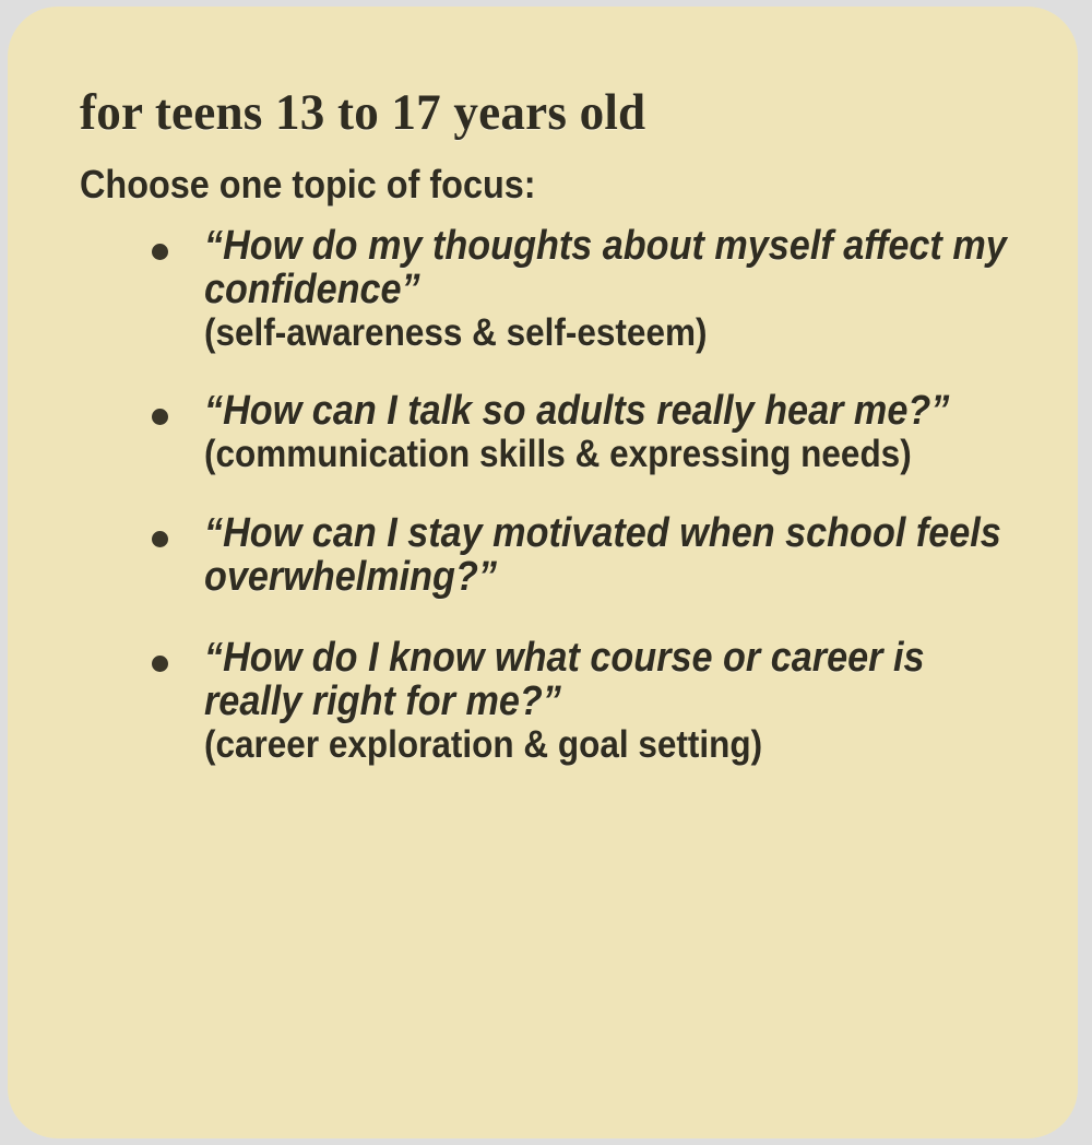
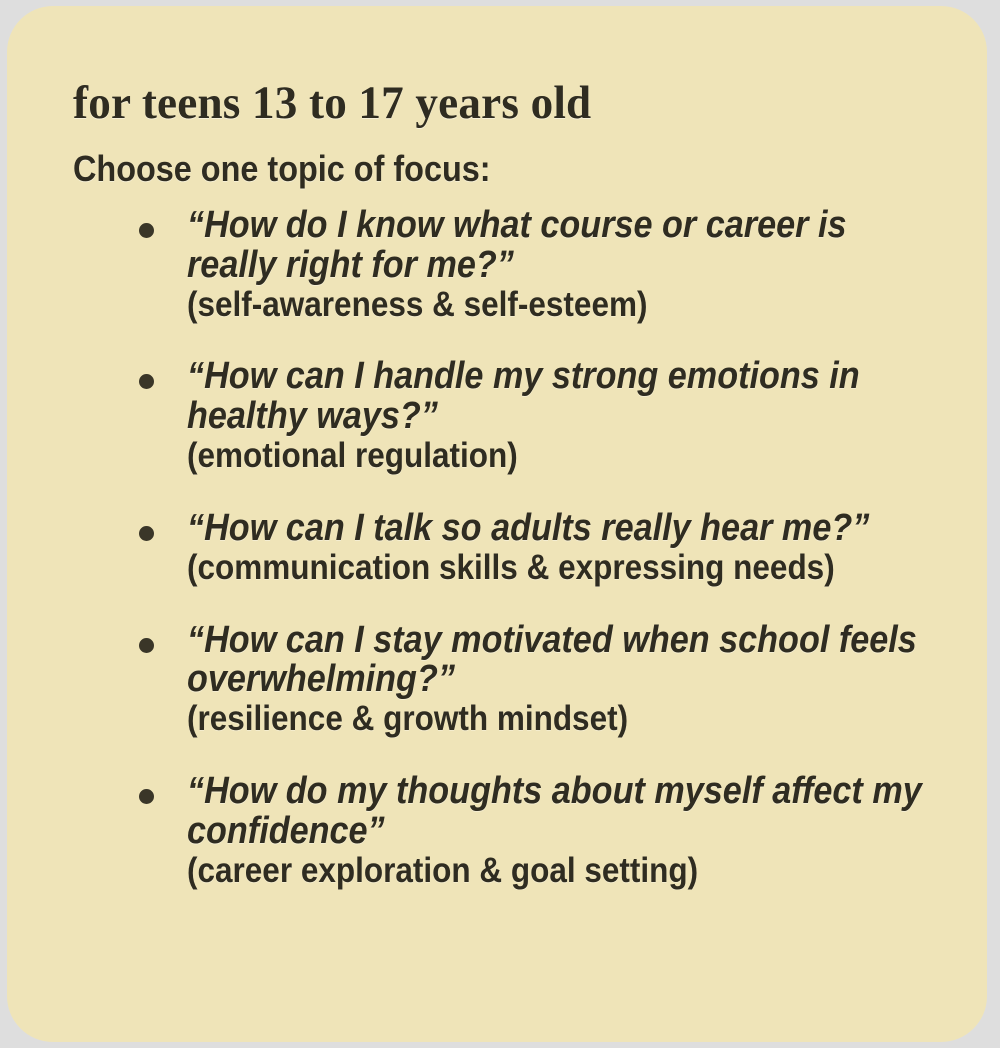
  for teens 13 to 17 years old
  Choose one topic of focus:
- “How do my thoughts about myself affect my confidence”
+ “How do I know what course or career is really right for me?”
  (self-awareness & self-esteem)
+ “How can I handle my strong emotions in healthy ways?”
+ (emotional regulation)
  “How can I talk so adults really hear me?”
  (communication skills & expressing needs)
  “How can I stay motivated when school feels overwhelming?”
+ (resilience & growth mindset)
- “How do I know what course or career is really right for me?”
+ “How do my thoughts about myself affect my confidence”
  (career exploration & goal setting)
